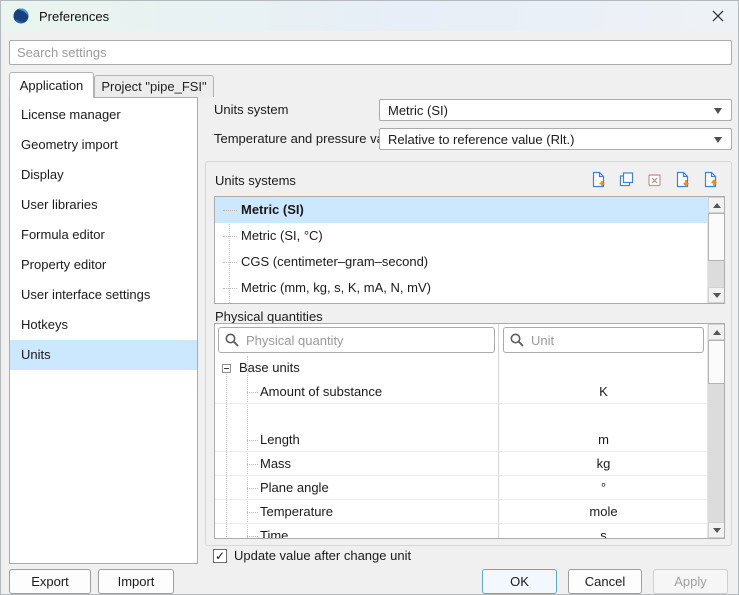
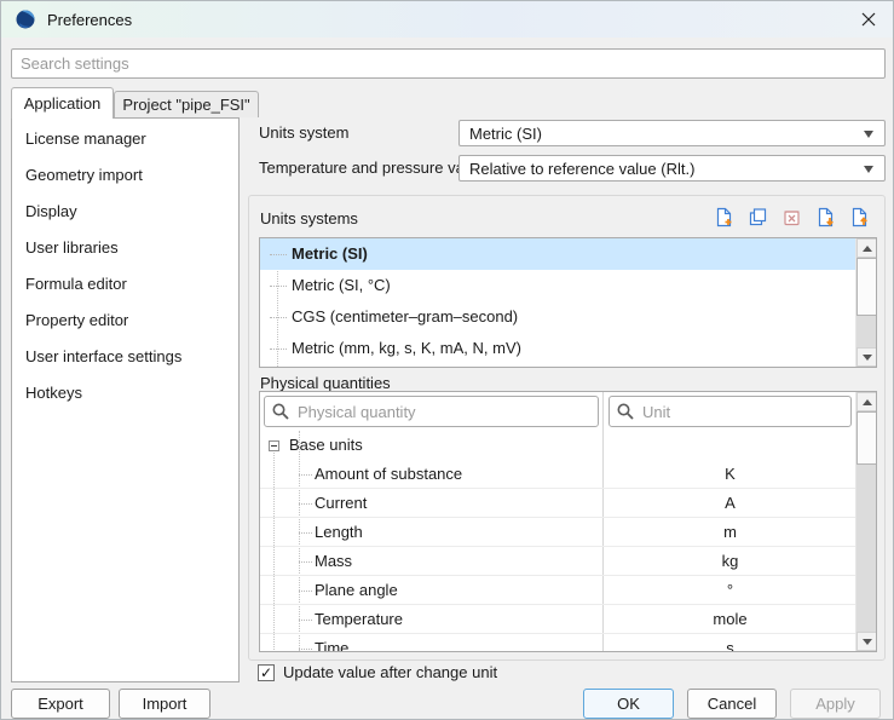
  Preferences
  Search settings
  Application
  Project "pipe_FSI"
  License manager
  Geometry import
  Display
  User libraries
  Formula editor
  Property editor
  User interface settings
  Hotkeys
- Units
  Units system
  Metric (SI)
  Temperature and pressure v
  Relative to reference value (Rlt.)
  Units systems
  Metric (SI)
  Metric (SI, °C)
  CGS (centimeter–gram–second)
  Metric (mm, kg, s, K, mA, N, mV)
  Physical quantities
  Physical quantity
  Unit
  Base units
  Amount of substance
  K
+ Current
+ A
  Length
  m
  Mass
  kg
  Plane angle
  °
  Temperature
  mole
  Time
  s
  ✓
  Update value after change unit
  Export
  Import
  OK
  Cancel
  Apply
